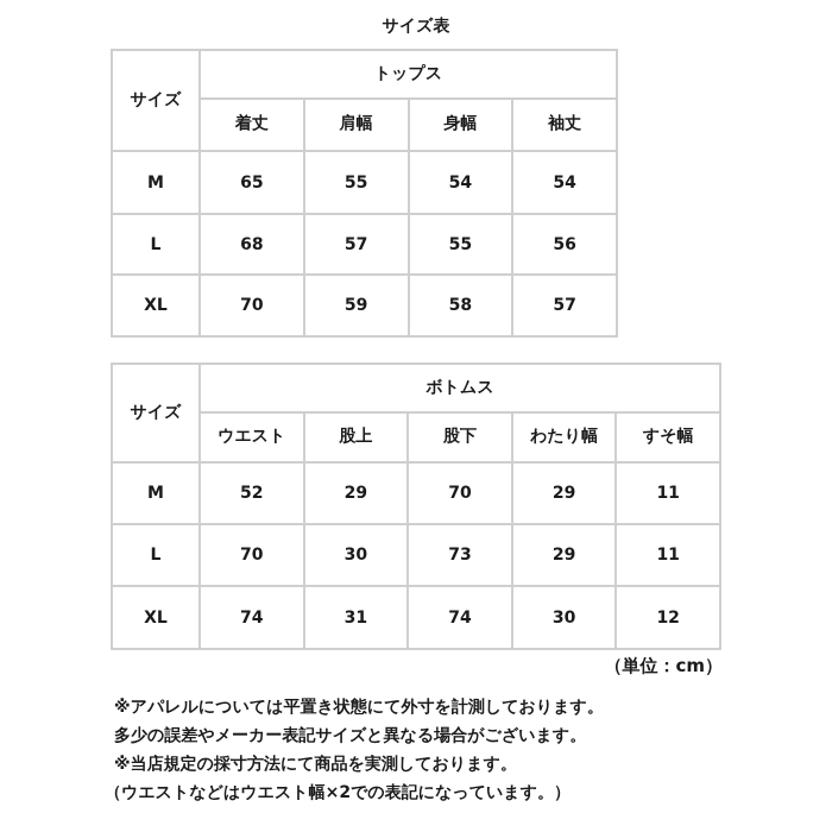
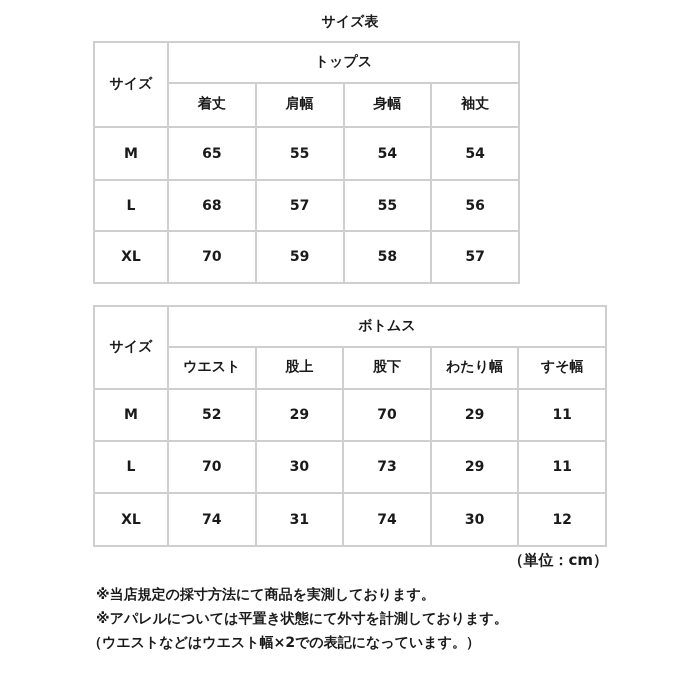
  サイズ表
  サイズ	トップス
  着丈	肩幅	身幅	袖丈
  M	65	55	54	54
  L	68	57	55	56
  XL	70	59	58	57
  サイズ	ボトムス
  ウエスト	股上	股下	わたり幅	すそ幅
  M	52	29	70	29	11
  L	70	30	73	29	11
  XL	74	31	74	30	12
  （単位：cm）
- ※アパレルについては平置き状態にて外寸を計測しております。
+ ※当店規定の採寸方法にて商品を実測しております。
- 多少の誤差やメーカー表記サイズと異なる場合がございます。
- ※当店規定の採寸方法にて商品を実測しております。
+ ※アパレルについては平置き状態にて外寸を計測しております。
  （ウエストなどはウエスト幅×2での表記になっています。）
